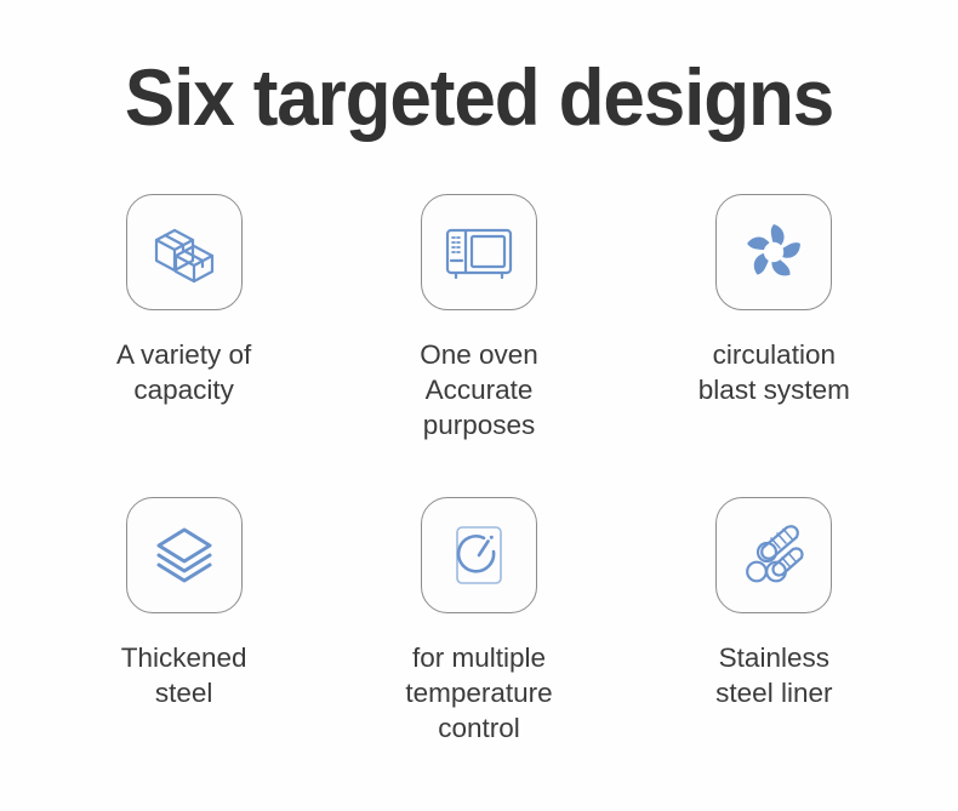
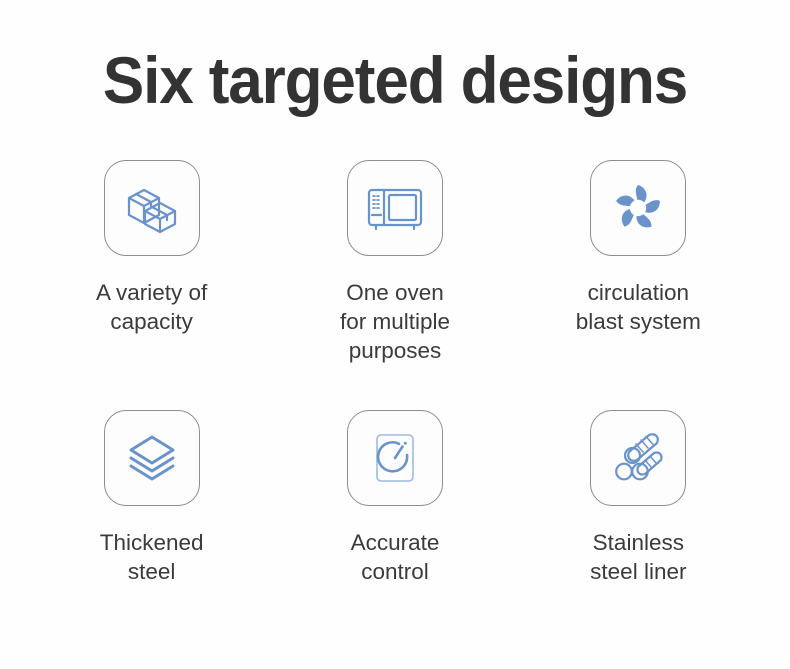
  Six targeted designs
  A variety of
  capacity
  One oven
- Accurate
+ for multiple
  purposes
  circulation
  blast system
  Thickened
  steel
- for multiple
+ Accurate
- temperature
  control
  Stainless
  steel liner
